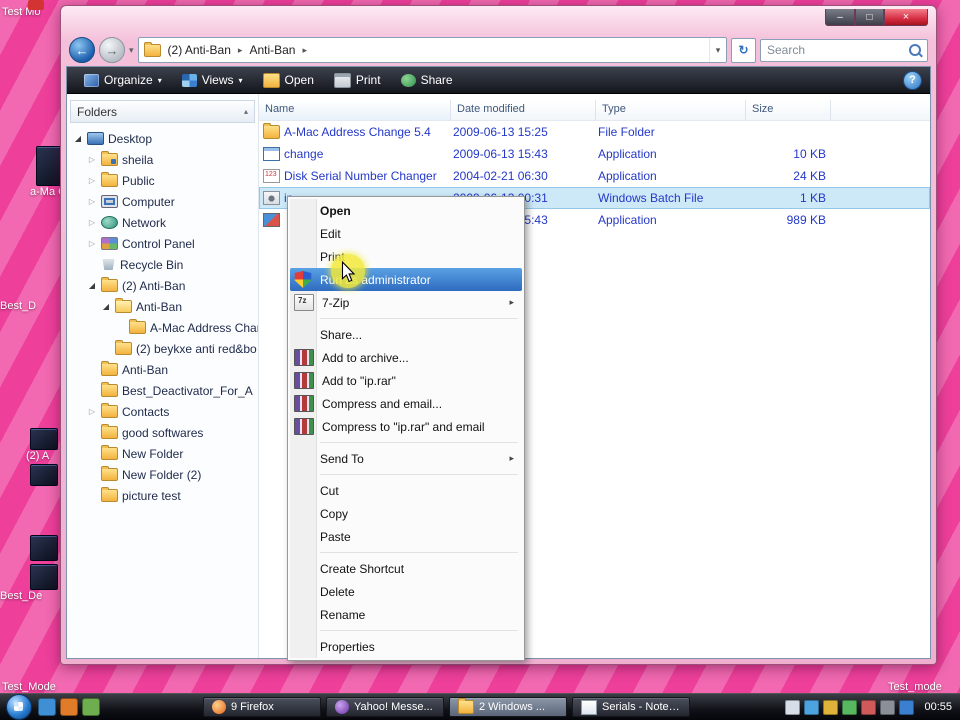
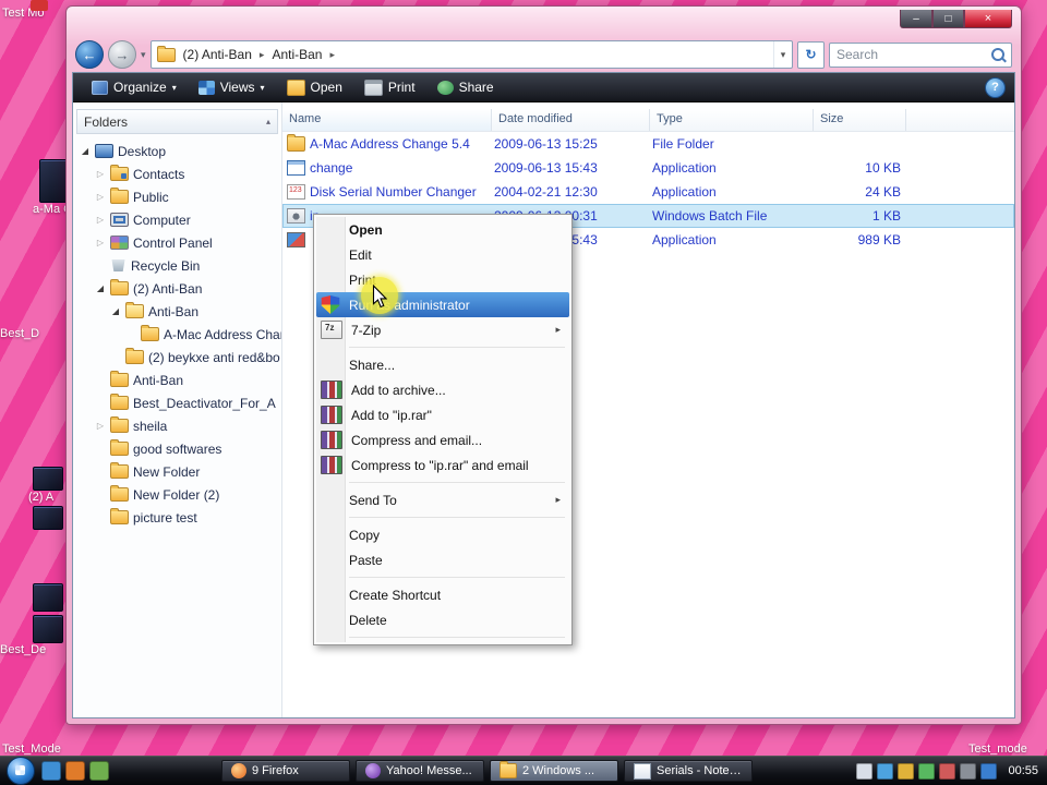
  Test Mo
  a-Ma
  Best_D
  (2) A
  Best_De
  Test_Mode
  Test_mode
  –
  □
  ×
  ←
  →
  ▾
  (2) Anti-Ban
  ▸
  Anti-Ban
  ▸
  ▾
  ↻
  Search
  Organize
  ▾
  Views
  ▾
  Open
  Print
  Share
  ?
  Folders
  ▴
  Desktop
- sheila
+ Contacts
  Public
  Computer
- Network
  Control Panel
  Recycle Bin
  (2) Anti-Ban
  Anti-Ban
  A-Mac Address Cha
  (2) beykxe anti red&bo
  Anti-Ban
  Best_Deactivator_For_A
- Contacts
+ sheila
  good softwares
  New Folder
  New Folder (2)
  picture test
  Name
  Date modified
  Type
  Size
  A-Mac Address Change 5.4
  2009-06-13 15:25
  File Folder
  change
  2009-06-13 15:43
  Application
  10 KB
  Disk Serial Number Changer
- 2004-02-21 06:30
+ 2004-02-21 12:30
  Application
  24 KB
  Windows Batch File
  1 KB
  Application
  989 KB
  Open
  Edit
  Print
  Runs administrator
  7-Zip
  ▸
  Share...
  Add to archive...
  Add to "ip.rar"
  Compress and email...
  Compress to "ip.rar" and email
  Send To
  ▸
- Cut
  Copy
  Paste
  Create Shortcut
  Delete
- Rename
- Properties
  9 Firefox
  Yahoo! Messe...
  2 Windows ...
  Serials - Notep..
  00:55
